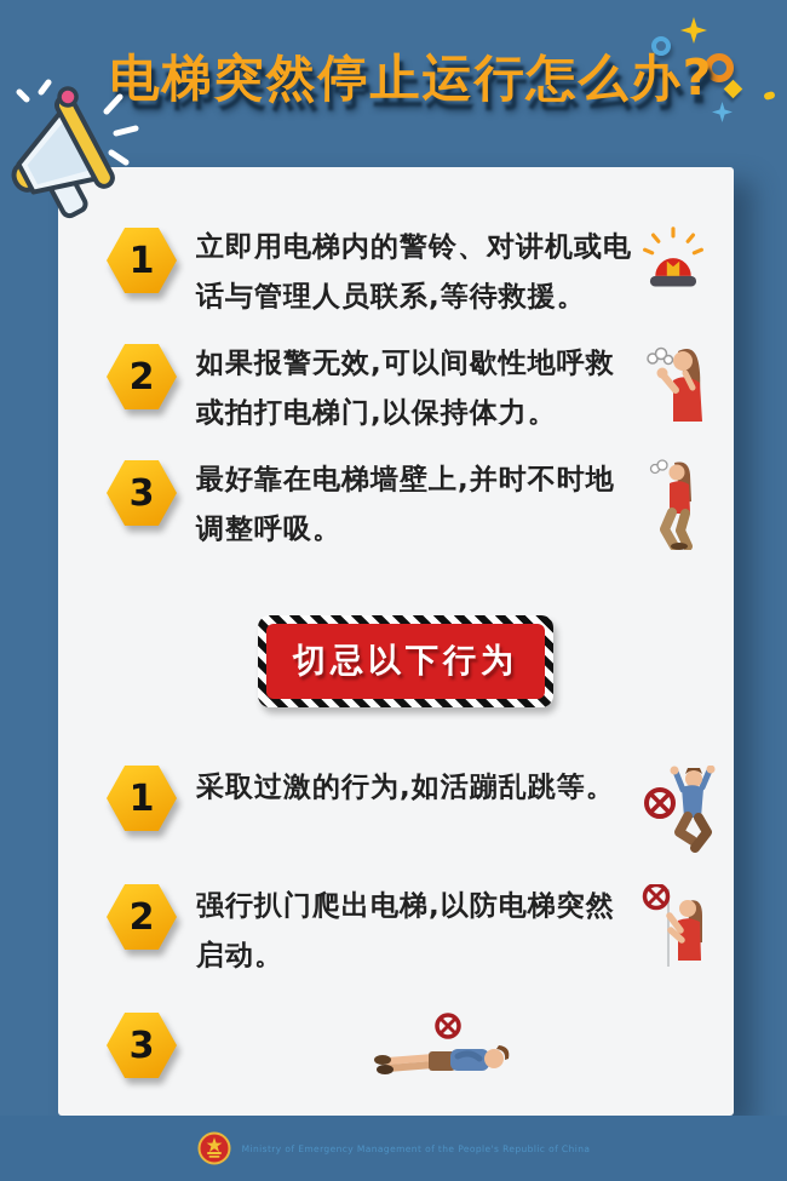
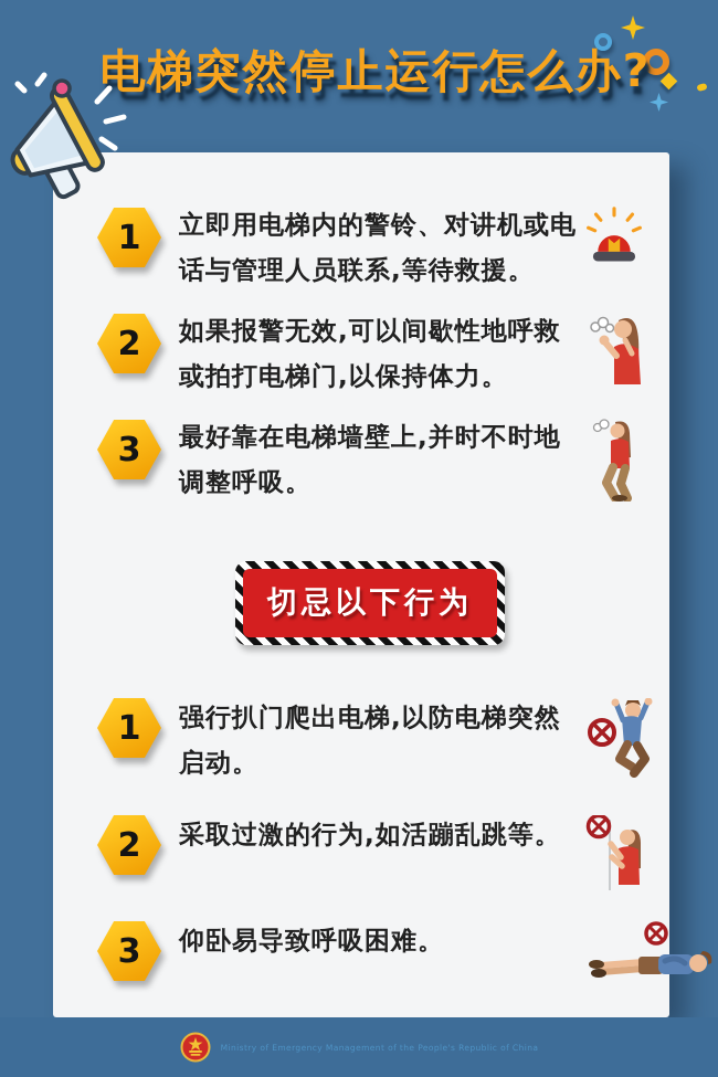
  电梯突然停止运行怎么办?
  1
  立即用电梯内的警铃、对讲机或电话与管理人员联系,等待救援。
  2
  如果报警无效,可以间歇性地呼救或拍打电梯门,以保持体力。
  3
  最好靠在电梯墙壁上,并时不时地调整呼吸。
  切忌以下行为
  1
- 采取过激的行为,如活蹦乱跳等。
+ 强行扒门爬出电梯,以防电梯突然启动。
  2
- 强行扒门爬出电梯,以防电梯突然启动。
+ 采取过激的行为,如活蹦乱跳等。
  3
+ 仰卧易导致呼吸困难。
  Ministry of Emergency Management of the People's Republic of China
